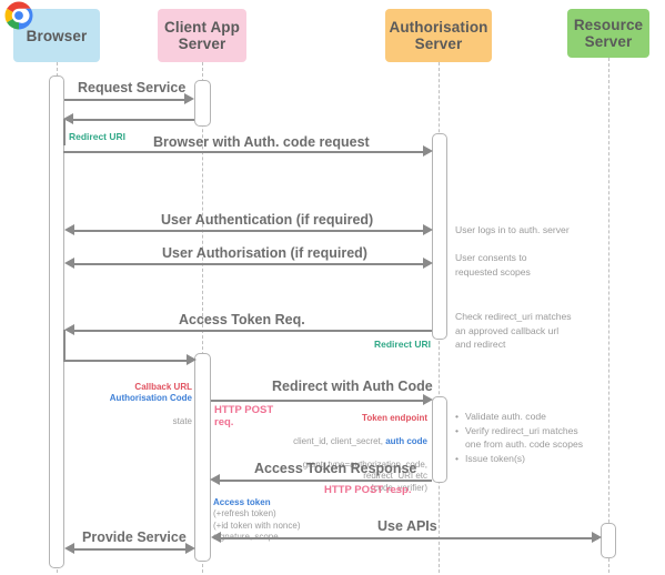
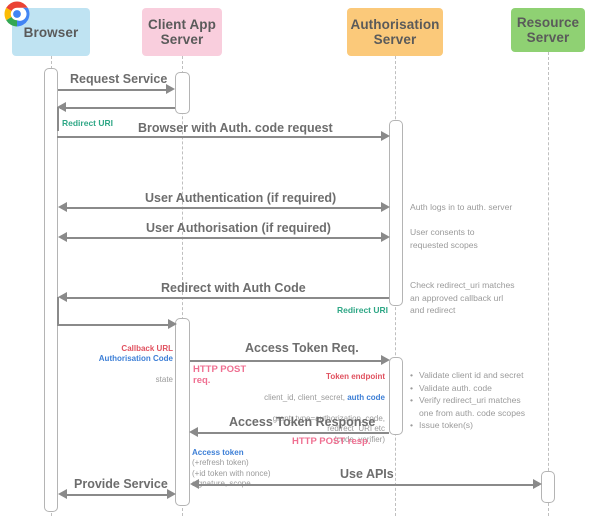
  Browser
  Client App
  Server
  Authorisation
  Server
  Resource
  Server
  Request Service
  Redirect URI
  Browser with Auth. code request
  User Authentication (if required)
- User logs in to auth. server
+ Auth logs in to auth. server
  User Authorisation (if required)
  User consents to
  requested scopes
- Access Token Req.
+ Redirect with Auth Code
  Redirect URI
  Check redirect_uri matches
  an approved callback url
  and redirect
  Callback URL
  Authorisation Code
  state
- Redirect with Auth Code
+ Access Token Req.
  HTTP POST
  req.
  Token endpoint
  client_id, client_secret, auth code
  grant_type=authorization_code,
  redirect_URI etc
  (code_verifier)
+ Validate client id and secret
  Validate auth. code
  Verify redirect_uri matches
  one from auth. code scopes
  Issue token(s)
  Access Token Response
  HTTP POST resp.
  Access token
  (+refresh token)
  (+id token with nonce)
  signature, scope
  Use APIs
  Provide Service
